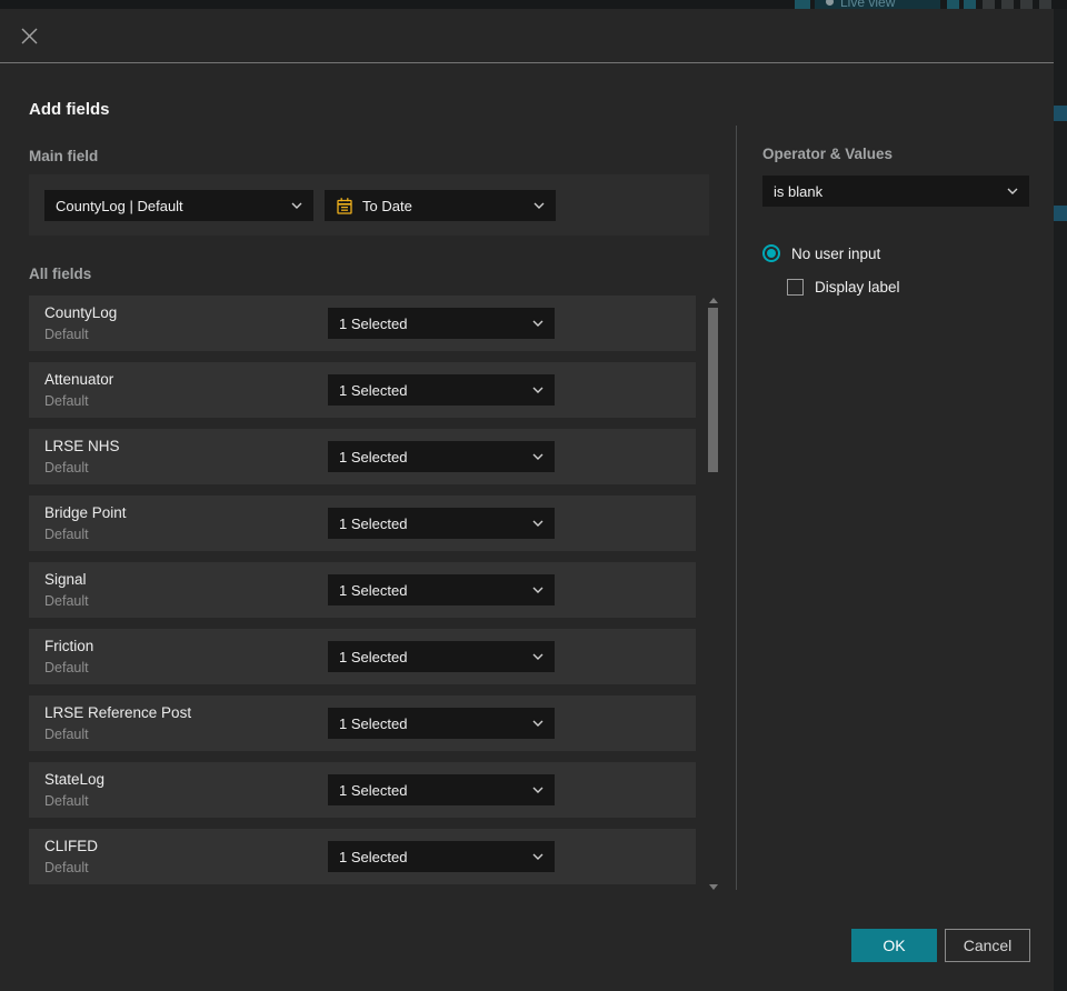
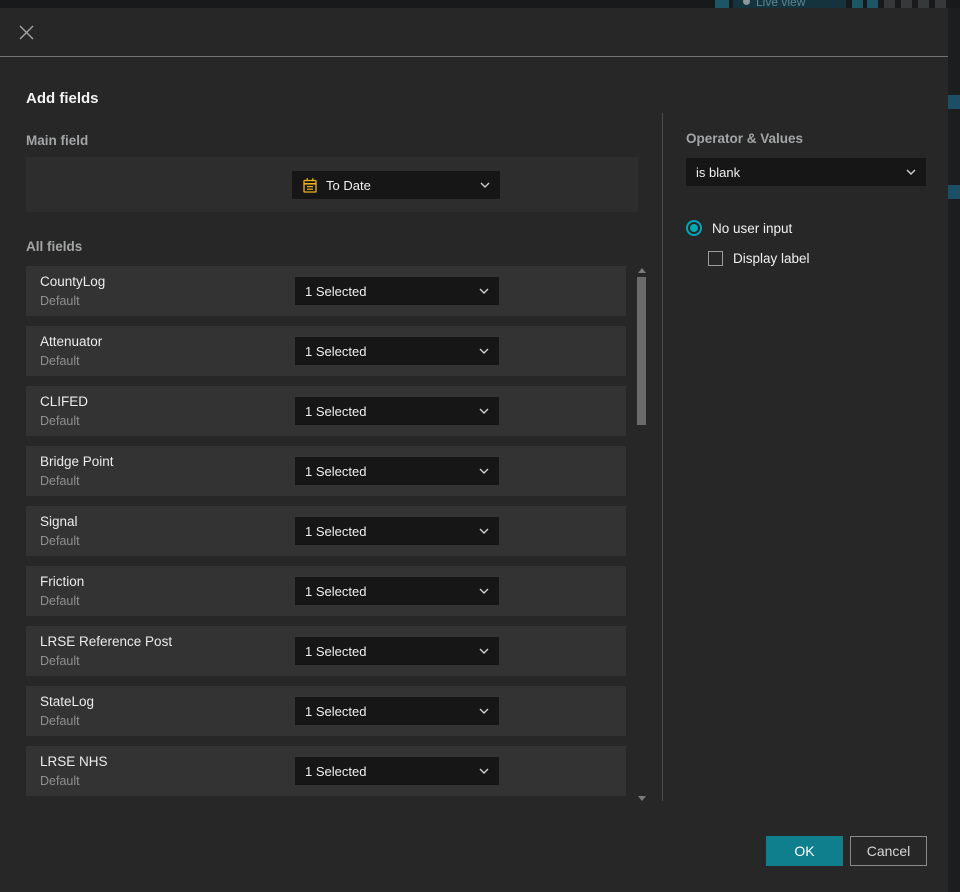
  Live view
  Add fields
  Main field
- CountyLog | Default
  To Date
  All fields
  CountyLog
  Default
  1 Selected
  Attenuator
  Default
  1 Selected
- LRSE NHS
+ CLIFED
  Default
  1 Selected
  Bridge Point
  Default
  1 Selected
  Signal
  Default
  1 Selected
  Friction
  Default
  1 Selected
  LRSE Reference Post
  Default
  1 Selected
  StateLog
  Default
  1 Selected
- CLIFED
+ LRSE NHS
  Default
  1 Selected
  Operator & Values
  is blank
  No user input
  Display label
  OK
  Cancel
